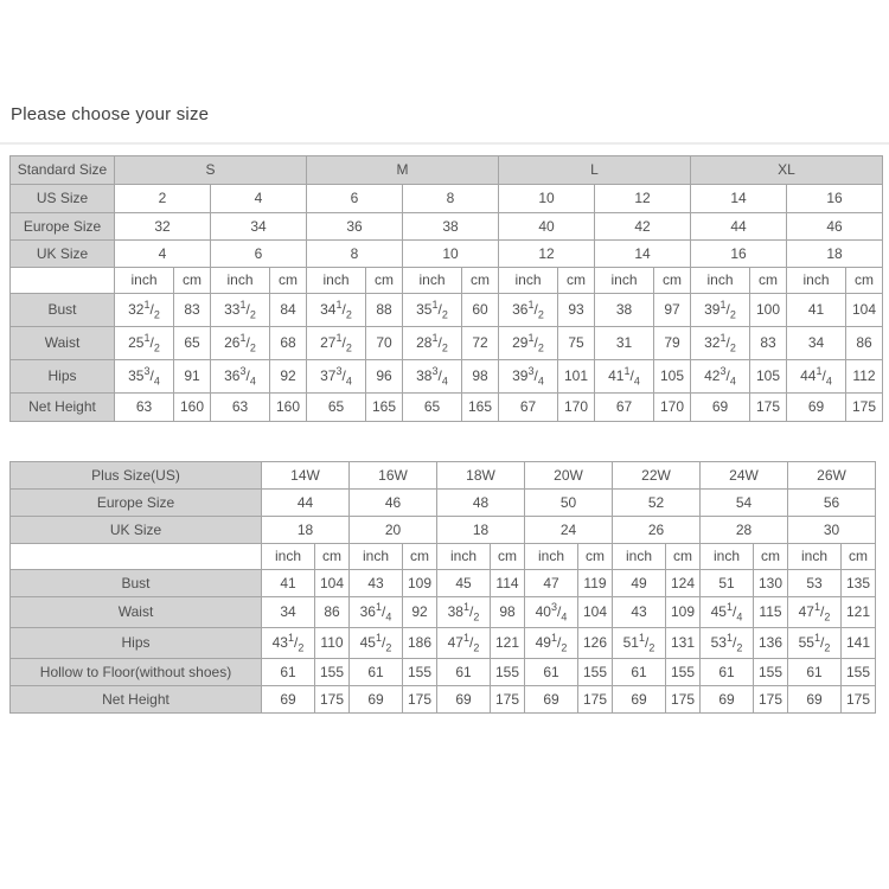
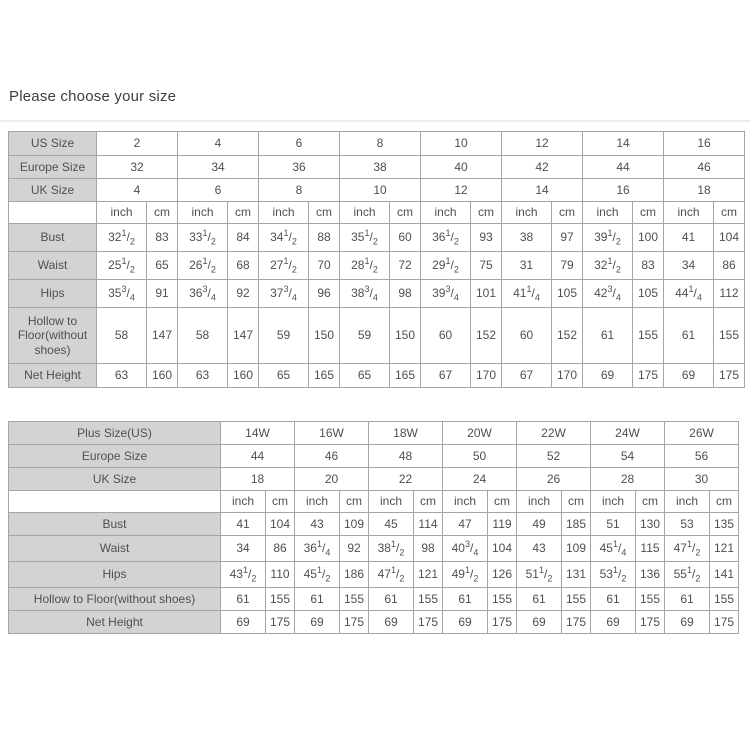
  Please choose your size
- Standard Size	S	M	L	XL
  US Size	2	4	6	8	10	12	14	16
  Europe Size	32	34	36	38	40	42	44	46
  UK Size	4	6	8	10	12	14	16	18
  	inch	cm	inch	cm	inch	cm	inch	cm	inch	cm	inch	cm	inch	cm	inch	cm
  Bust	321/2	83	331/2	84	341/2	88	351/2	60	361/2	93	38	97	391/2	100	41	104
  Waist	251/2	65	261/2	68	271/2	70	281/2	72	291/2	75	31	79	321/2	83	34	86
  Hips	353/4	91	363/4	92	373/4	96	383/4	98	393/4	101	411/4	105	423/4	105	441/4	112
+ Hollow to Floor(without shoes)	58	147	58	147	59	150	59	150	60	152	60	152	61	155	61	155
  Net Height	63	160	63	160	65	165	65	165	67	170	67	170	69	175	69	175
  Plus Size(US)	14W	16W	18W	20W	22W	24W	26W
  Europe Size	44	46	48	50	52	54	56
- UK Size	18	20	18	24	26	28	30
+ UK Size	18	20	22	24	26	28	30
  	inch	cm	inch	cm	inch	cm	inch	cm	inch	cm	inch	cm	inch	cm
- Bust	41	104	43	109	45	114	47	119	49	124	51	130	53	135
+ Bust	41	104	43	109	45	114	47	119	49	185	51	130	53	135
  Waist	34	86	361/4	92	381/2	98	403/4	104	43	109	451/4	115	471/2	121
  Hips	431/2	110	451/2	186	471/2	121	491/2	126	511/2	131	531/2	136	551/2	141
  Hollow to Floor(without shoes)	61	155	61	155	61	155	61	155	61	155	61	155	61	155
  Net Height	69	175	69	175	69	175	69	175	69	175	69	175	69	175
